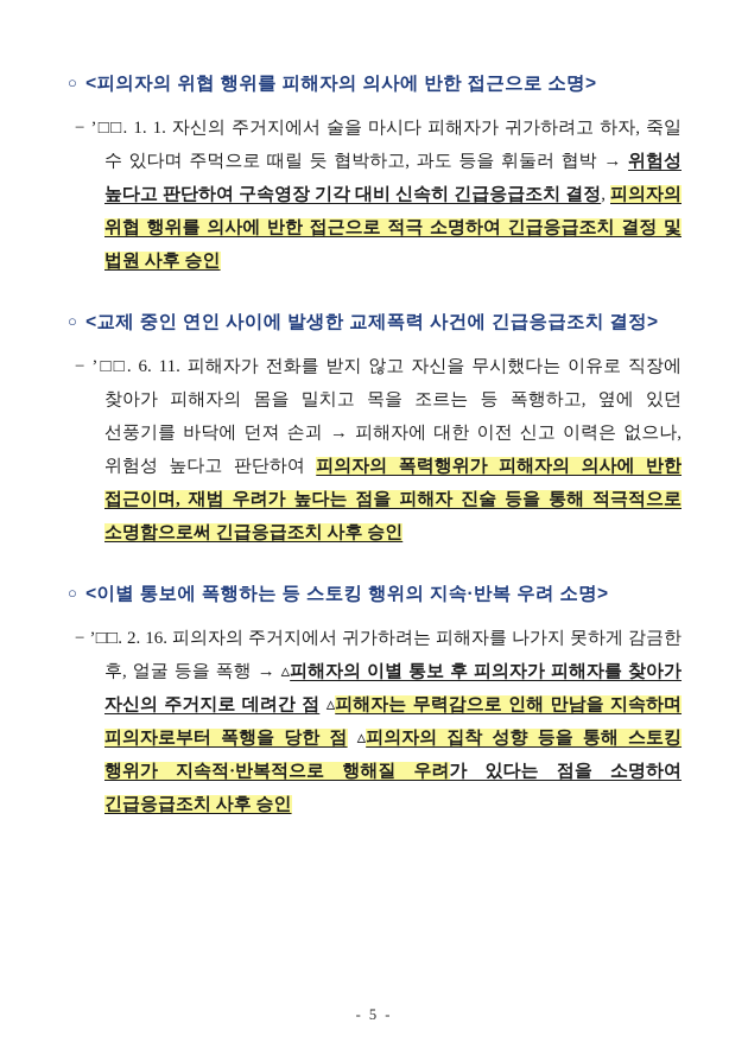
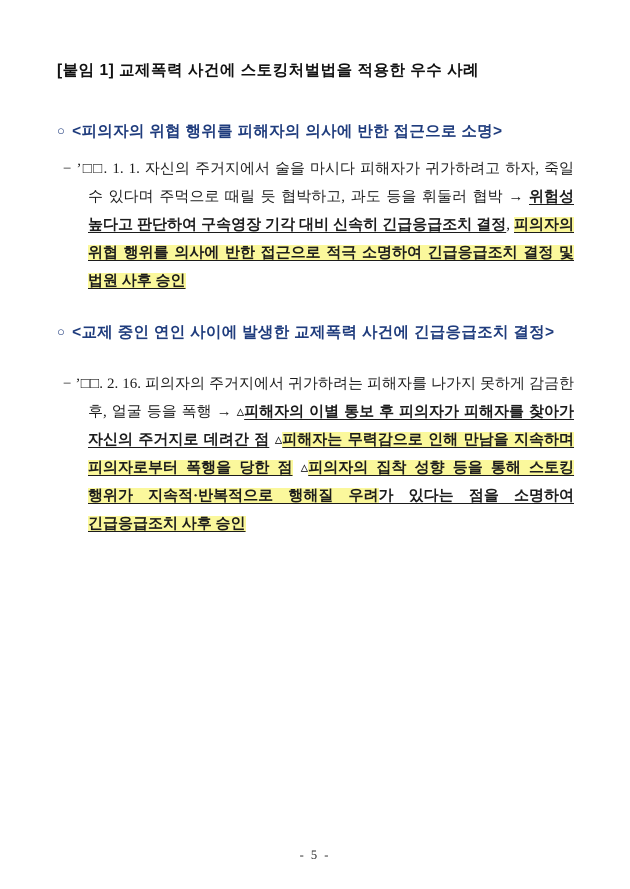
+ [붙임 1] 교제폭력 사건에 스토킹처벌법을 적용한 우수 사례
  ○ <피의자의 위협 행위를 피해자의 의사에 반한 접근으로 소명>
  − ’□□. 1. 1. 자신의 주거지에서 술을 마시다 피해자가 귀가하려고 하자, 죽일 수 있다며 주먹으로 때릴 듯 협박하고, 과도 등을 휘둘러 협박 → 위험성 높다고 판단하여 구속영장 기각 대비 신속히 긴급응급조치 결정, 피의자의 위협 행위를 의사에 반한 접근으로 적극 소명하여 긴급응급조치 결정 및 법원 사후 승인
  ○ <교제 중인 연인 사이에 발생한 교제폭력 사건에 긴급응급조치 결정>
- − ’□□. 6. 11. 피해자가 전화를 받지 않고 자신을 무시했다는 이유로 직장에 찾아가 피해자의 몸을 밀치고 목을 조르는 등 폭행하고, 옆에 있던 선풍기를 바닥에 던져 손괴 → 피해자에 대한 이전 신고 이력은 없으나, 위험성 높다고 판단하여 피의자의 폭력행위가 피해자의 의사에 반한 접근이며, 재범 우려가 높다는 점을 피해자 진술 등을 통해 적극적으로 소명함으로써 긴급응급조치 사후 승인
- ○ <이별 통보에 폭행하는 등 스토킹 행위의 지속·반복 우려 소명>
  − ’□□. 2. 16. 피의자의 주거지에서 귀가하려는 피해자를 나가지 못하게 감금한 후, 얼굴 등을 폭행 → ▵피해자의 이별 통보 후 피의자가 피해자를 찾아가 자신의 주거지로 데려간 점 ▵피해자는 무력감으로 인해 만남을 지속하며 피의자로부터 폭행을 당한 점 ▵피의자의 집착 성향 등을 통해 스토킹 행위가 지속적·반복적으로 행해질 우려가 있다는 점을 소명하여 긴급응급조치 사후 승인
  - 5 -
